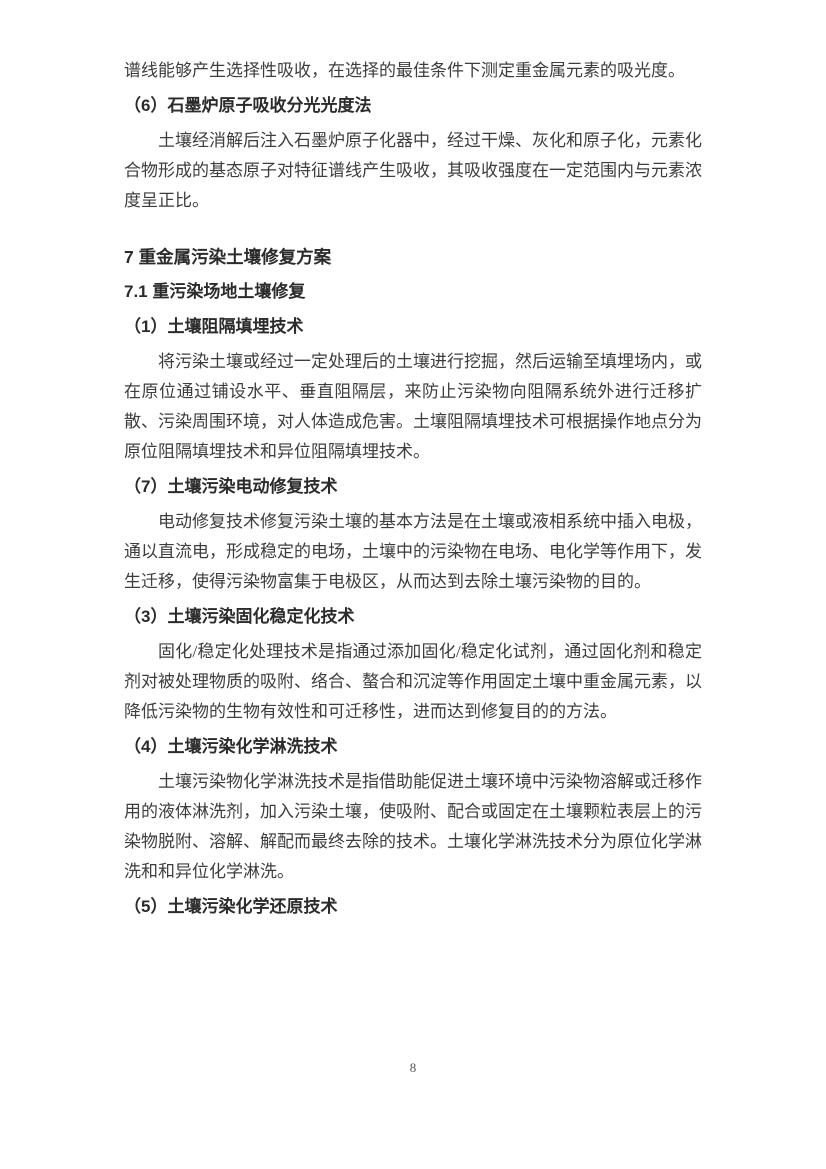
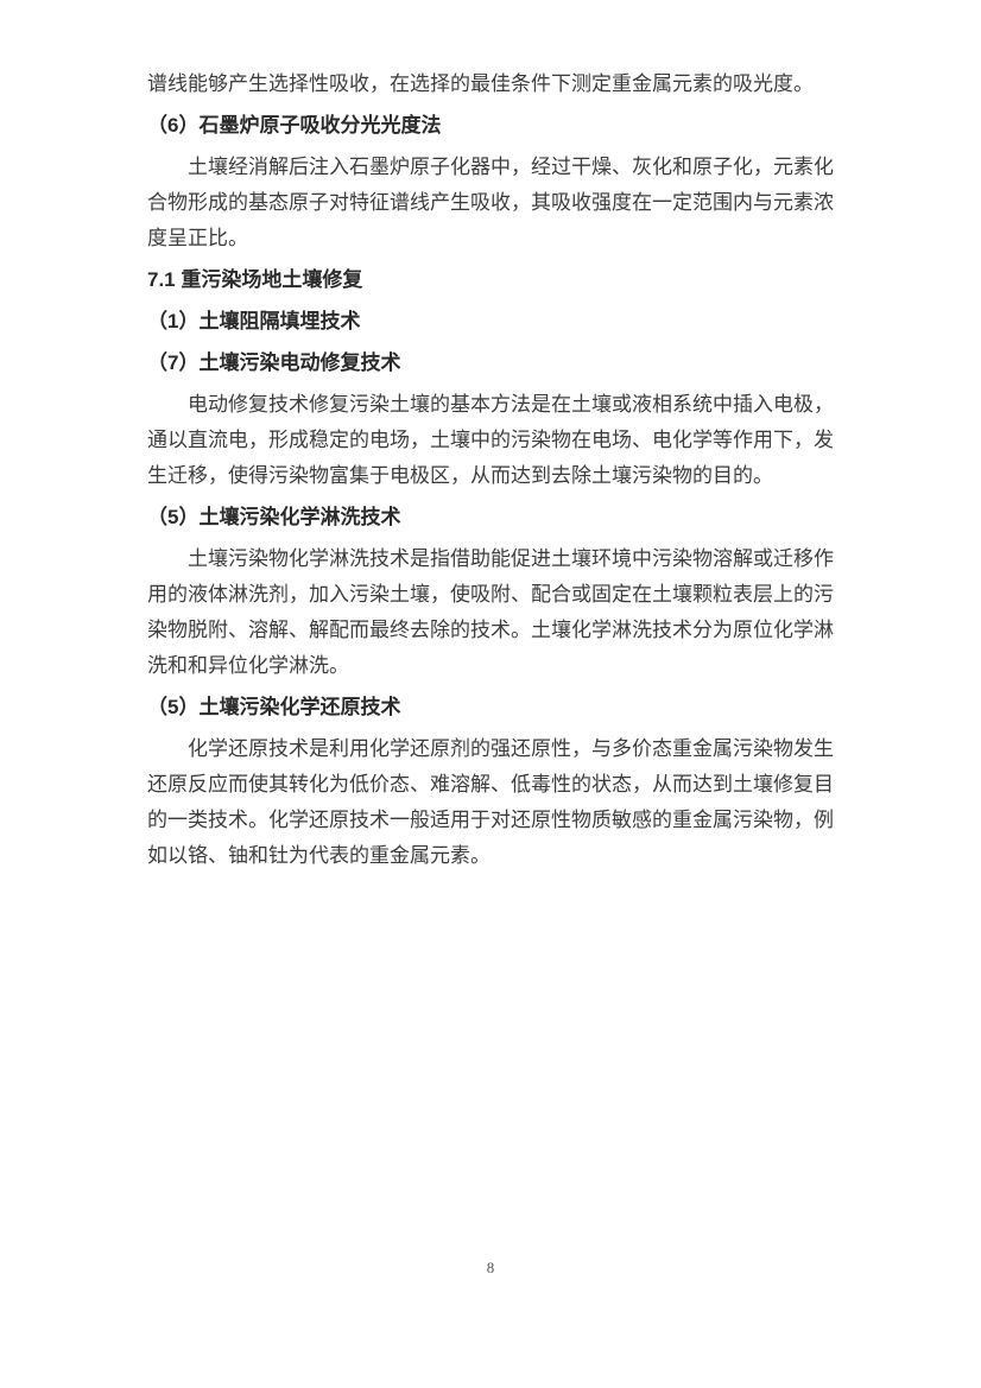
  谱线能够产生选择性吸收，在选择的最佳条件下测定重金属元素的吸光度。
  （6）石墨炉原子吸收分光光度法
  土壤经消解后注入石墨炉原子化器中，经过干燥、灰化和原子化，元素化合物形成的基态原子对特征谱线产生吸收，其吸收强度在一定范围内与元素浓度呈正比。
- 7 重金属污染土壤修复方案
  7.1 重污染场地土壤修复
  （1）土壤阻隔填埋技术
- 将污染土壤或经过一定处理后的土壤进行挖掘，然后运输至填埋场内，或在原位通过铺设水平、垂直阻隔层，来防止污染物向阻隔系统外进行迁移扩散、污染周围环境，对人体造成危害。土壤阻隔填埋技术可根据操作地点分为原位阻隔填埋技术和异位阻隔填埋技术。
  （7）土壤污染电动修复技术
  电动修复技术修复污染土壤的基本方法是在土壤或液相系统中插入电极，通以直流电，形成稳定的电场，土壤中的污染物在电场、电化学等作用下，发生迁移，使得污染物富集于电极区，从而达到去除土壤污染物的目的。
- （3）土壤污染固化稳定化技术
- 固化/稳定化处理技术是指通过添加固化/稳定化试剂，通过固化剂和稳定剂对被处理物质的吸附、络合、螯合和沉淀等作用固定土壤中重金属元素，以降低污染物的生物有效性和可迁移性，进而达到修复目的的方法。
- （4）土壤污染化学淋洗技术
+ （5）土壤污染化学淋洗技术
  土壤污染物化学淋洗技术是指借助能促进土壤环境中污染物溶解或迁移作用的液体淋洗剂，加入污染土壤，使吸附、配合或固定在土壤颗粒表层上的污染物脱附、溶解、解配而最终去除的技术。土壤化学淋洗技术分为原位化学淋洗和和异位化学淋洗。
  （5）土壤污染化学还原技术
+ 化学还原技术是利用化学还原剂的强还原性，与多价态重金属污染物发生还原反应而使其转化为低价态、难溶解、低毒性的状态，从而达到土壤修复目的一类技术。化学还原技术一般适用于对还原性物质敏感的重金属污染物，例如以铬、铀和钍为代表的重金属元素。
  8
